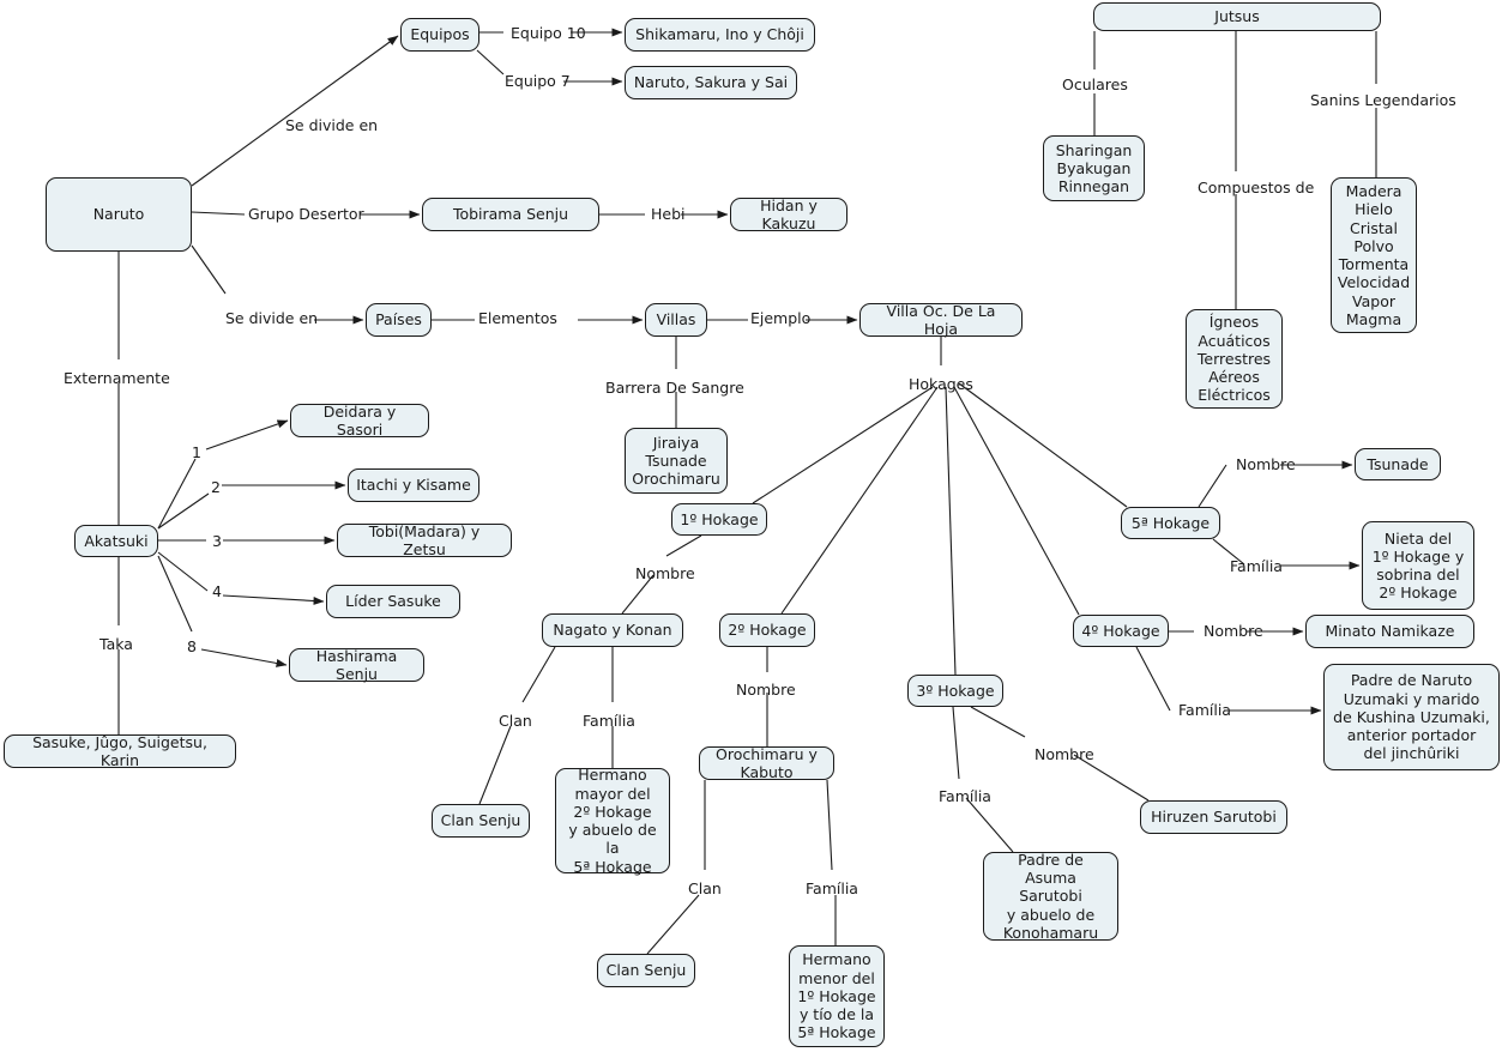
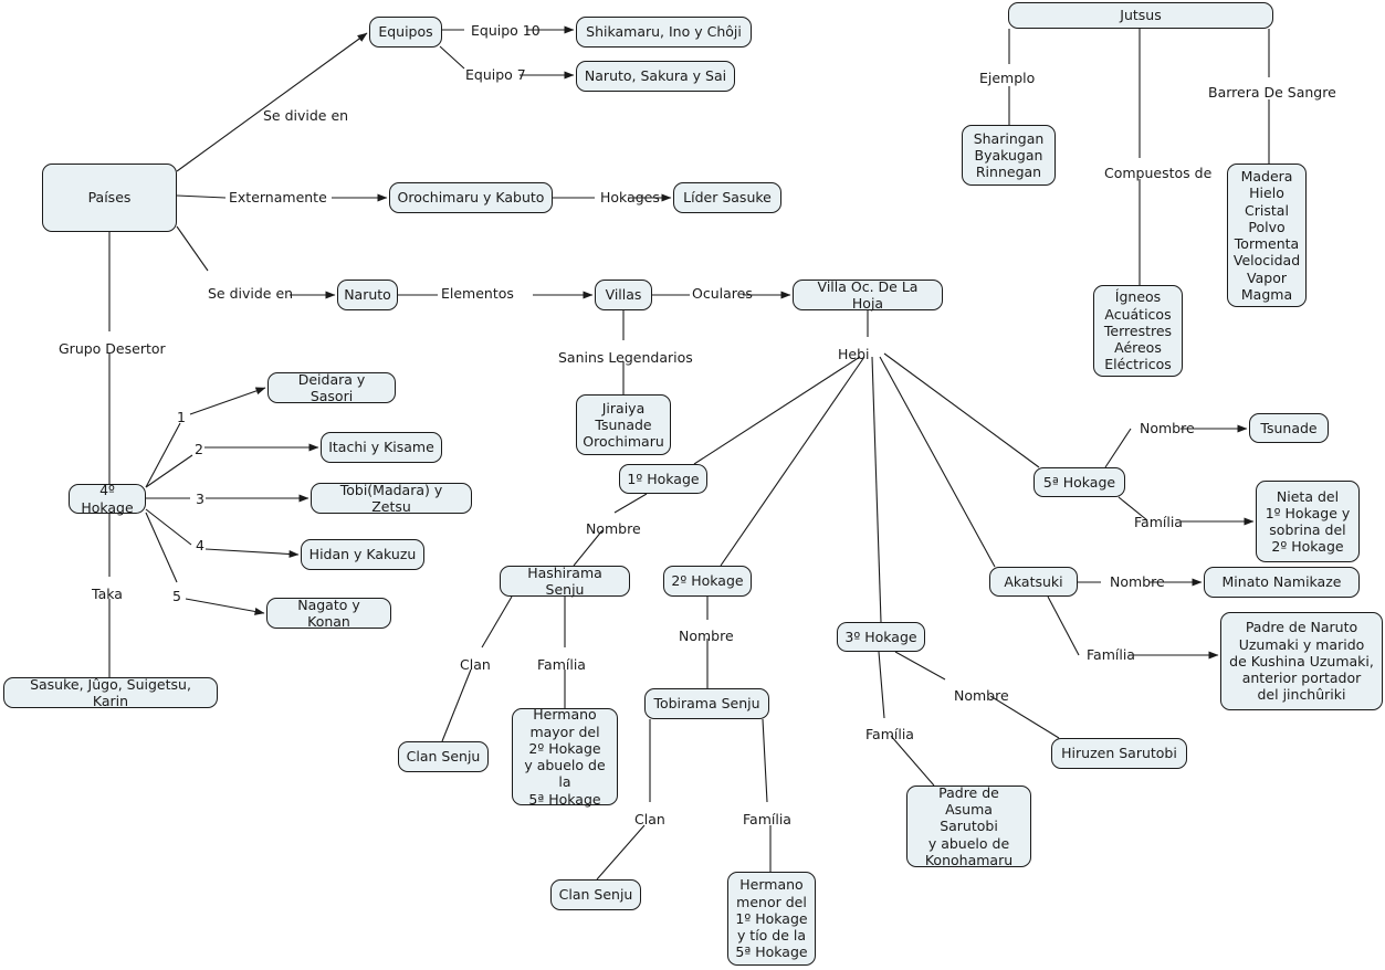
- Naruto
+ Países
  Equipos
  Shikamaru, Ino y Chôji
  Naruto, Sakura y Sai
- Tobirama Senju
+ Orochimaru y Kabuto
- Hidan y Kakuzu
+ Líder Sasuke
- Países
+ Naruto
  Villas
  Villa Oc. De La Hoja
  Jiraiya
  Tsunade
  Orochimaru
- Akatsuki
+ 4º Hokage
  Deidara y Sasori
  Itachi y Kisame
  Tobi(Madara) y Zetsu
- Líder Sasuke
+ Hidan y Kakuzu
- Hashirama Senju
+ Nagato y Konan
  Sasuke, Jûgo, Suigetsu, Karin
  Jutsus
  Sharingan
  Byakugan
  Rinnegan
  Ígneos
  Acuáticos
  Terrestres
  Aéreos
  Eléctricos
  Madera
  Hielo
  Cristal
  Polvo
  Tormenta
  Velocidad
  Vapor
  Magma
  1º Hokage
  2º Hokage
  3º Hokage
- 4º Hokage
+ Akatsuki
  5ª Hokage
- Nagato y Konan
+ Hashirama Senju
- Orochimaru y Kabuto
+ Tobirama Senju
  Hiruzen Sarutobi
  Minato Namikaze
  Tsunade
  Clan Senju
  Clan Senju
  Hermano
  mayor del
  2º Hokage
  y abuelo de la
  5ª Hokage
  Hermano
  menor del
  1º Hokage
  y tío de la
  5ª Hokage
  Padre de
  Asuma Sarutobi
  y abuelo de
  Konohamaru
  Padre de Naruto
  Uzumaki y marido
  de Kushina Uzumaki,
  anterior portador
  del jinchûriki
  Nieta del
  1º Hokage y
  sobrina del
  2º Hokage
  Se divide en
  Equipo 10
  Equipo 7
- Grupo Desertor
+ Externamente
- Hebi
+ Hokages
  Se divide en
  Elementos
- Ejemplo
+ Oculares
- Externamente
+ Grupo Desertor
  Taka
  1
  2
  3
  4
- 8
+ 5
- Barrera De Sangre
+ Sanins Legendarios
- Hokages
+ Hebi
- Oculares
+ Ejemplo
  Compuestos de
- Sanins Legendarios
+ Barrera De Sangre
  Nombre
  Nombre
  Nombre
  Nombre
  Nombre
  Família
  Família
  Família
  Clan
  Família
  Clan
  Família
